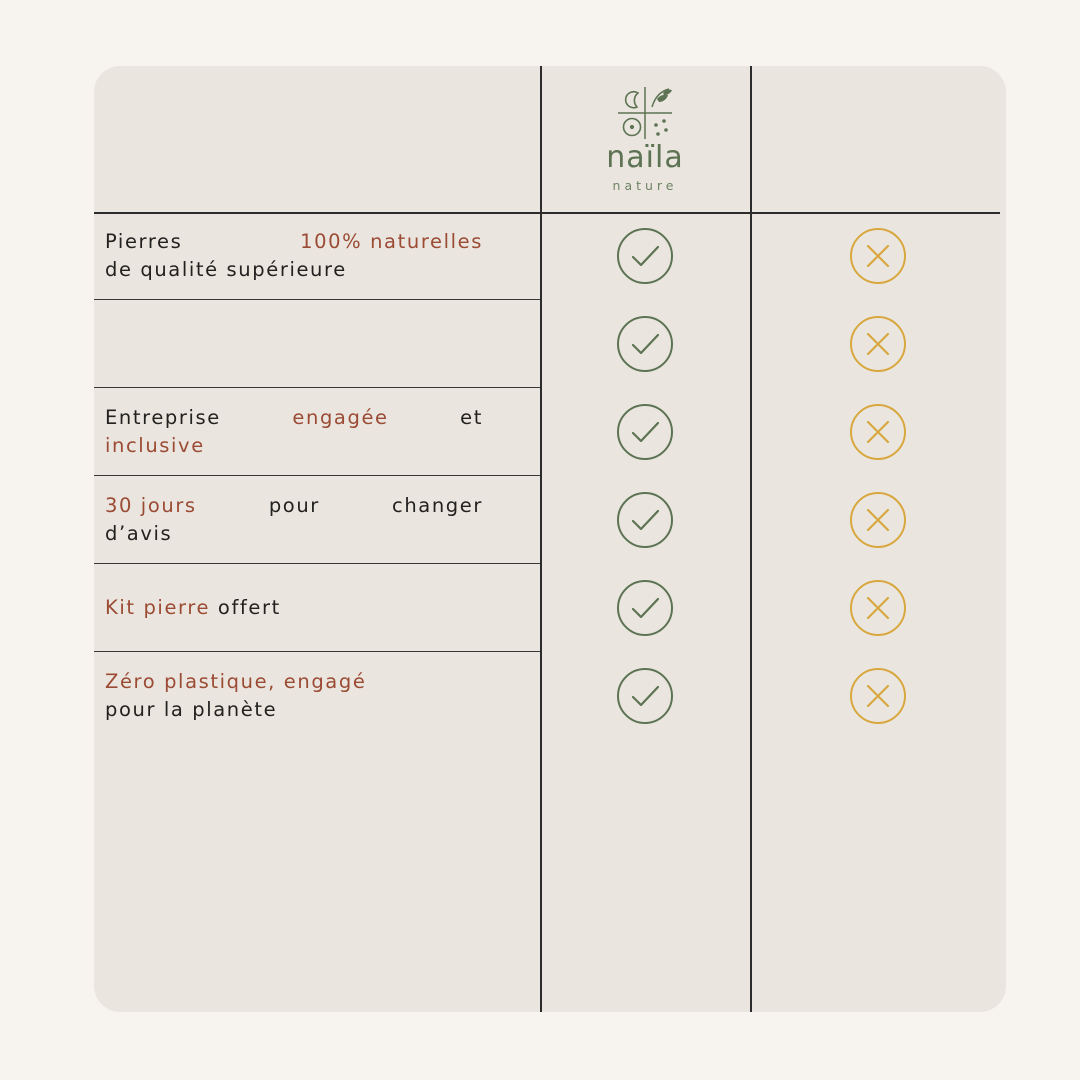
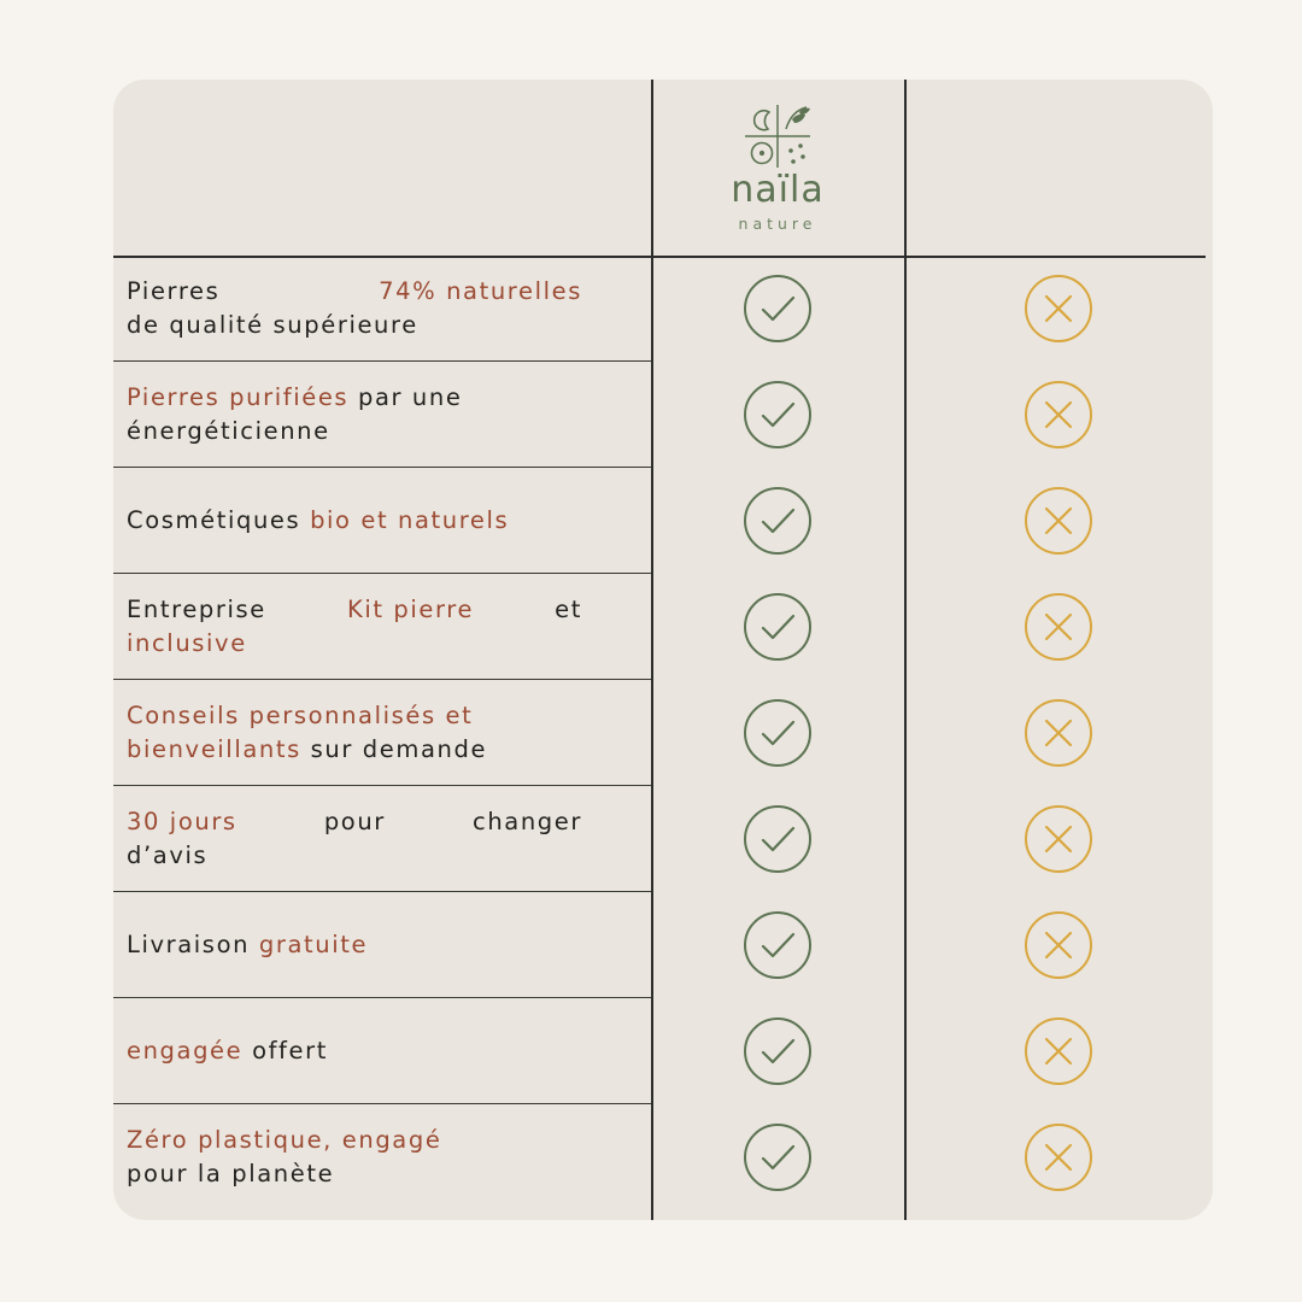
  naïla
  nature
  Pierres
- 100% naturelles
+ 74% naturelles
  de qualité supérieure
+ Pierres purifiées par une
+ énergéticienne
+ Cosmétiques bio et naturels
  Entreprise
- engagée
+ Kit pierre
  et
  inclusive
+ Conseils personnalisés et
+ bienveillants sur demande
  30 jours
  pour
  changer
  d’avis
+ Livraison gratuite
- Kit pierre offert
+ engagée offert
  Zéro plastique, engagé
  pour la planète
